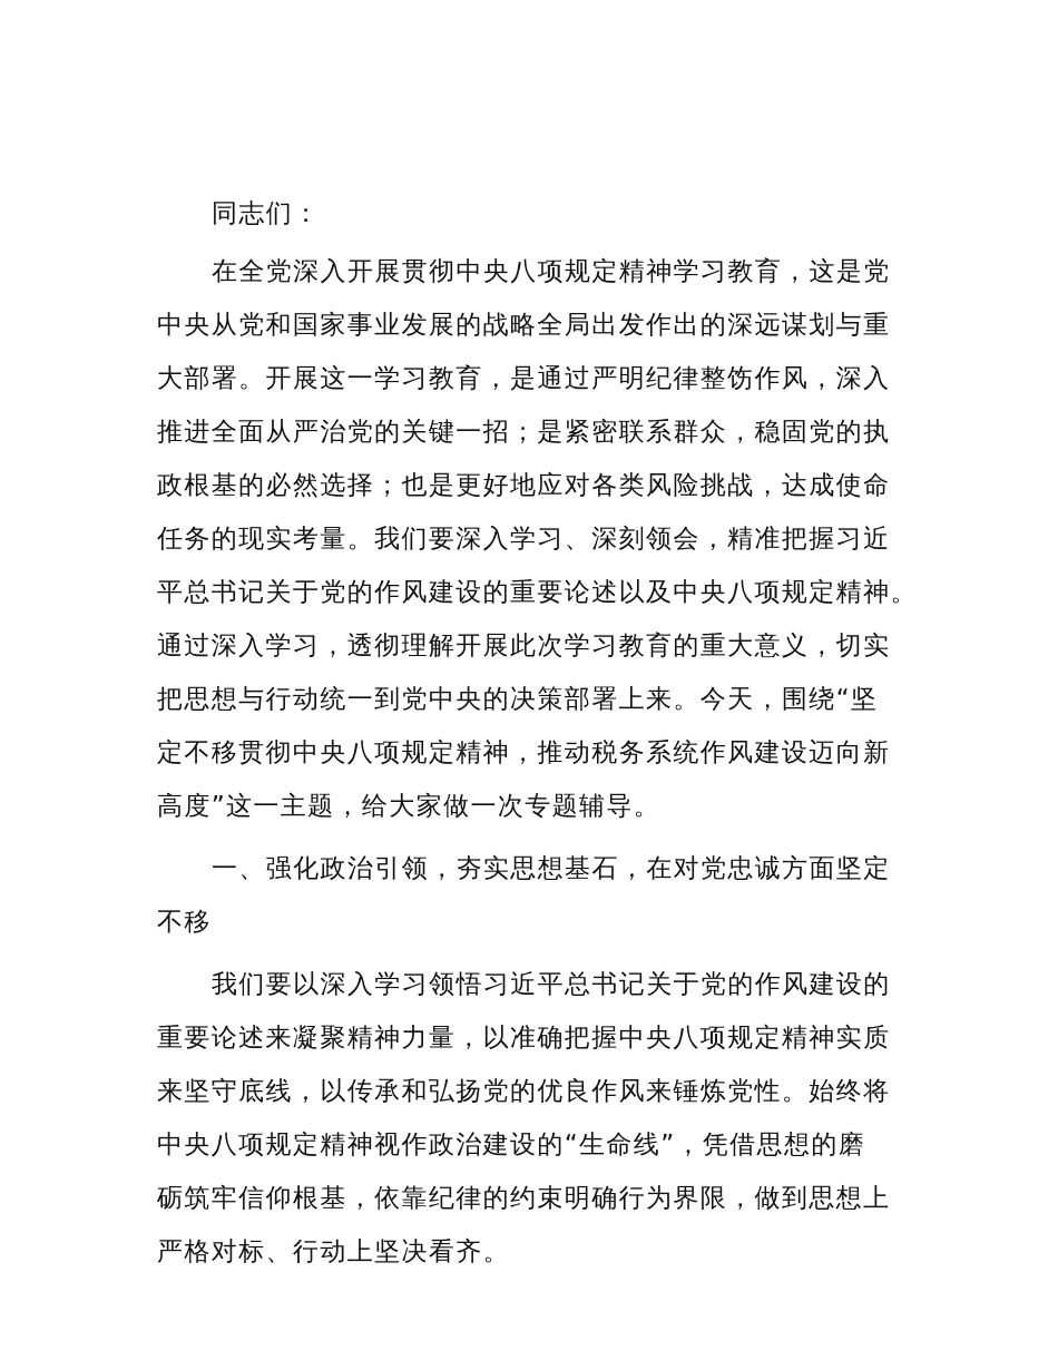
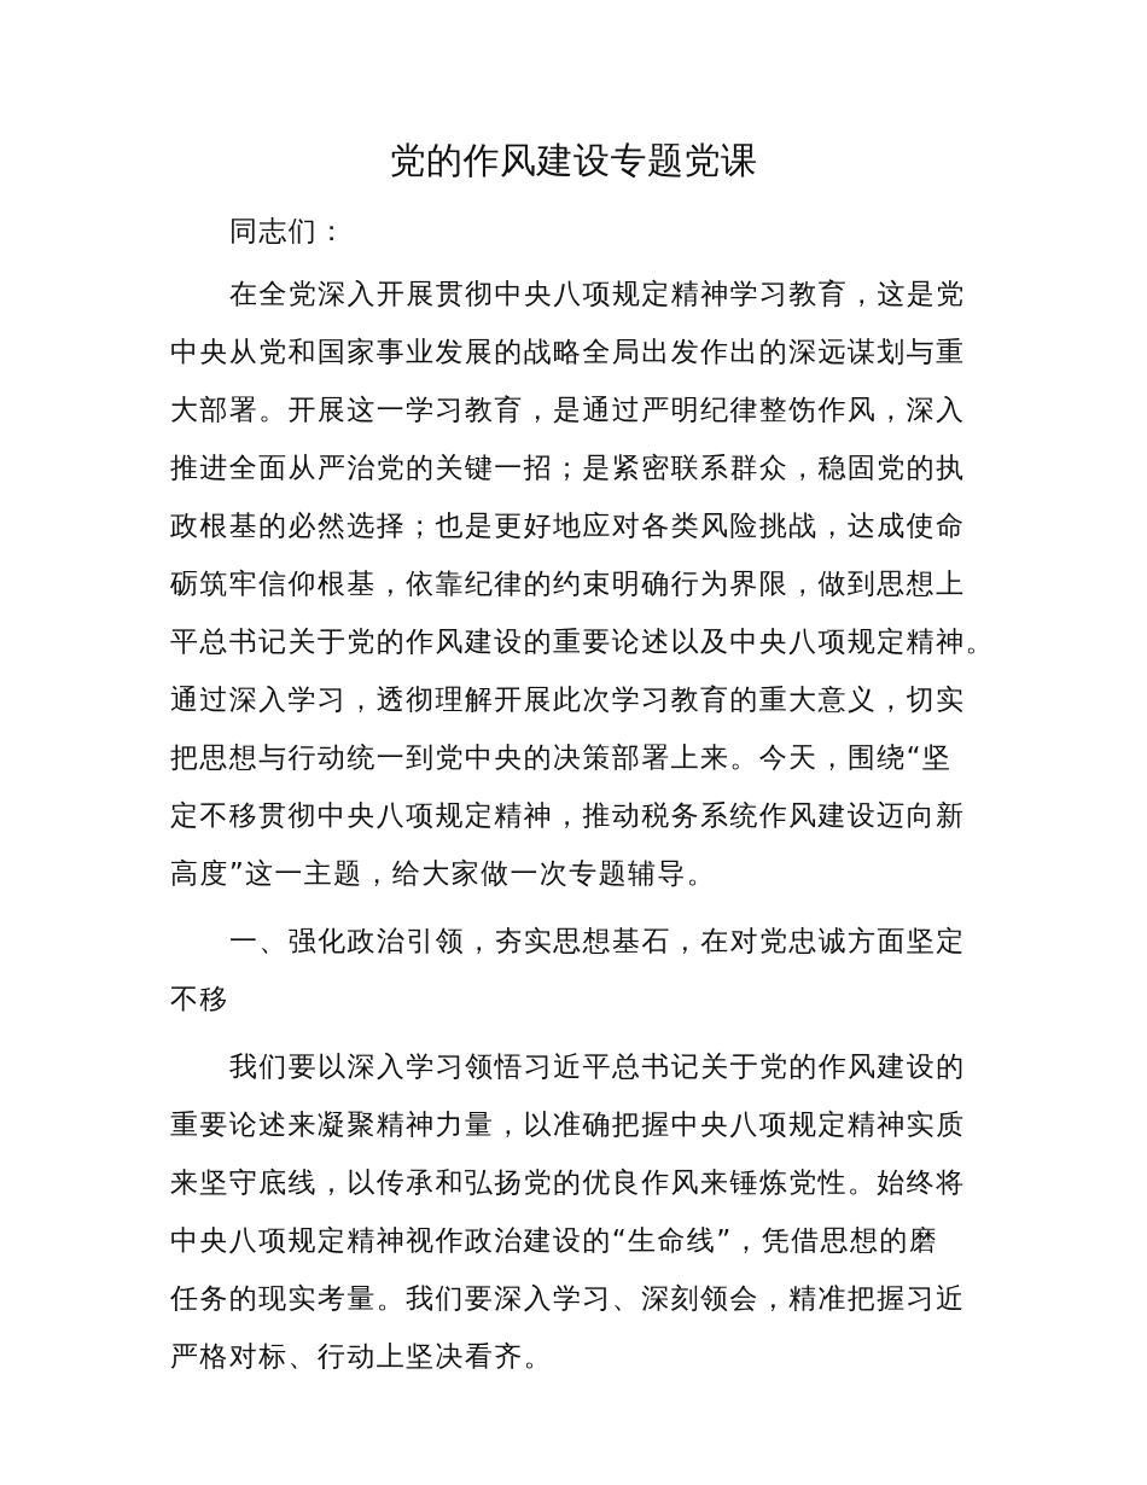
+ 党的作风建设专题党课
  同志们：
  在全党深入开展贯彻中央八项规定精神学习教育，这是党
  中央从党和国家事业发展的战略全局出发作出的深远谋划与重
  大部署。开展这一学习教育，是通过严明纪律整饬作风，深入
  推进全面从严治党的关键一招；是紧密联系群众，稳固党的执
  政根基的必然选择；也是更好地应对各类风险挑战，达成使命
- 任务的现实考量。我们要深入学习、深刻领会，精准把握习近
+ 砺筑牢信仰根基，依靠纪律的约束明确行为界限，做到思想上
  平总书记关于党的作风建设的重要论述以及中央八项规定精神。
  通过深入学习，透彻理解开展此次学习教育的重大意义，切实
  把思想与行动统一到党中央的决策部署上来。今天，围绕“坚
  定不移贯彻中央八项规定精神，推动税务系统作风建设迈向新
  高度”这一主题，给大家做一次专题辅导。
  一、强化政治引领，夯实思想基石，在对党忠诚方面坚定
  不移
  我们要以深入学习领悟习近平总书记关于党的作风建设的
  重要论述来凝聚精神力量，以准确把握中央八项规定精神实质
  来坚守底线，以传承和弘扬党的优良作风来锤炼党性。始终将
  中央八项规定精神视作政治建设的“生命线”，凭借思想的磨
- 砺筑牢信仰根基，依靠纪律的约束明确行为界限，做到思想上
+ 任务的现实考量。我们要深入学习、深刻领会，精准把握习近
  严格对标、行动上坚决看齐。
